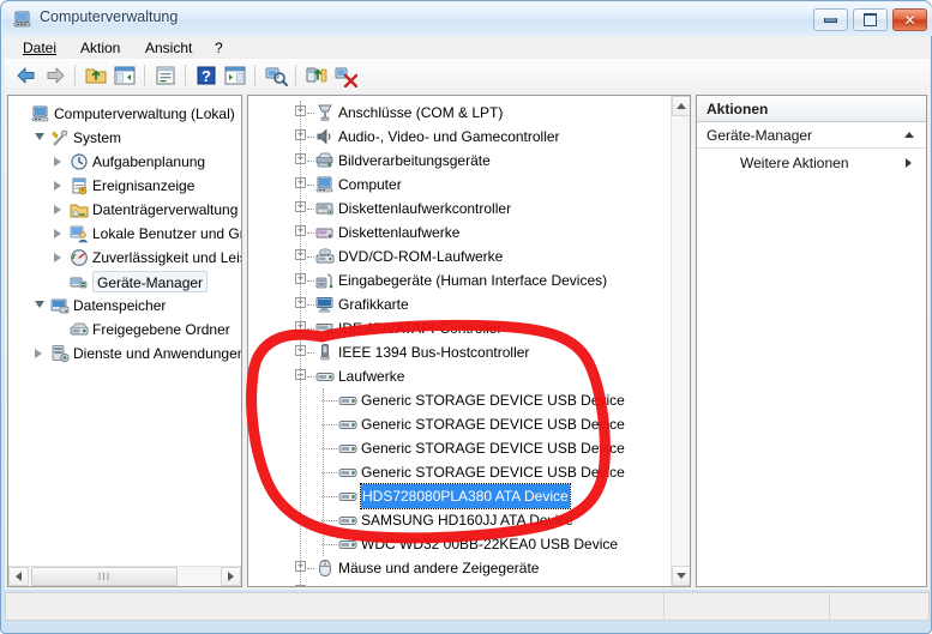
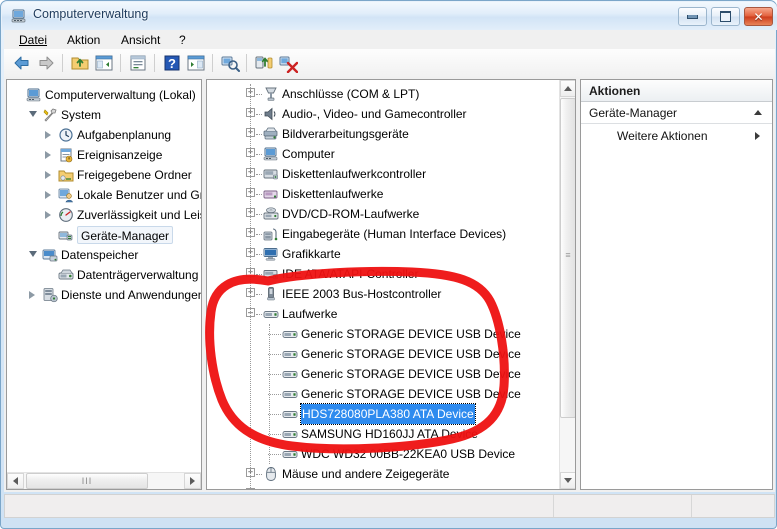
  Computerverwaltung
  ✕
  Datei
  Aktion
  Ansicht
  ?
  ?
  Computerverwaltung (Lokal)
  System
  Aufgabenplanung
  Ereignisanzeige
- Datenträgerverwaltung
+ Freigegebene Ordner
  Lokale Benutzer und G
  Zuverlässigkeit und Lei
  Geräte-Manager
  Datenspeicher
- Freigegebene Ordner
+ Datenträgerverwaltung
  Dienste und Anwendunge
  III
  +
  Anschlüsse (COM & LPT)
  +
  Audio-, Video- und Gamecontroller
  +
  Bildverarbeitungsgeräte
  +
  Computer
  +
  Diskettenlaufwerkcontroller
  +
  Diskettenlaufwerke
  +
  DVD/CD-ROM-Laufwerke
  +
  Eingabegeräte (Human Interface Devices)
  +
  Grafikkarte
  +
  +
- IEEE 1394 Bus-Hostcontroller
+ IEEE 2003 Bus-Hostcontroller
  –
  Laufwerke
  Generic STORAGE DEVICE USB Dice
  Generic STORAGE DEVICE USB Dece
  Generic STORAGE DEVICE USB Dece
  Generic STORAGE DEVICE USB Dece
  HDS728080PLA380 ATA Device
  SAMSUNG HD160JJ ATA De
  WDC WD32 00BB-22KEA0 USB Device
  +
  Mäuse und andere Zeigegeräte
+ ≡
  Aktionen
  Geräte-Manager
  Weitere Aktionen
